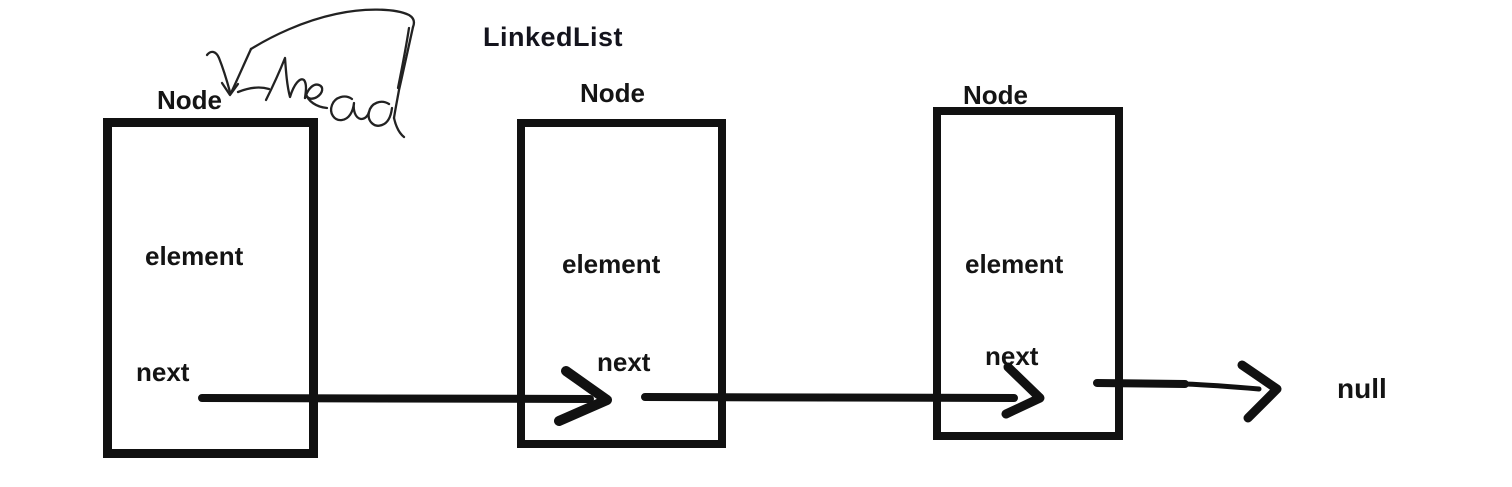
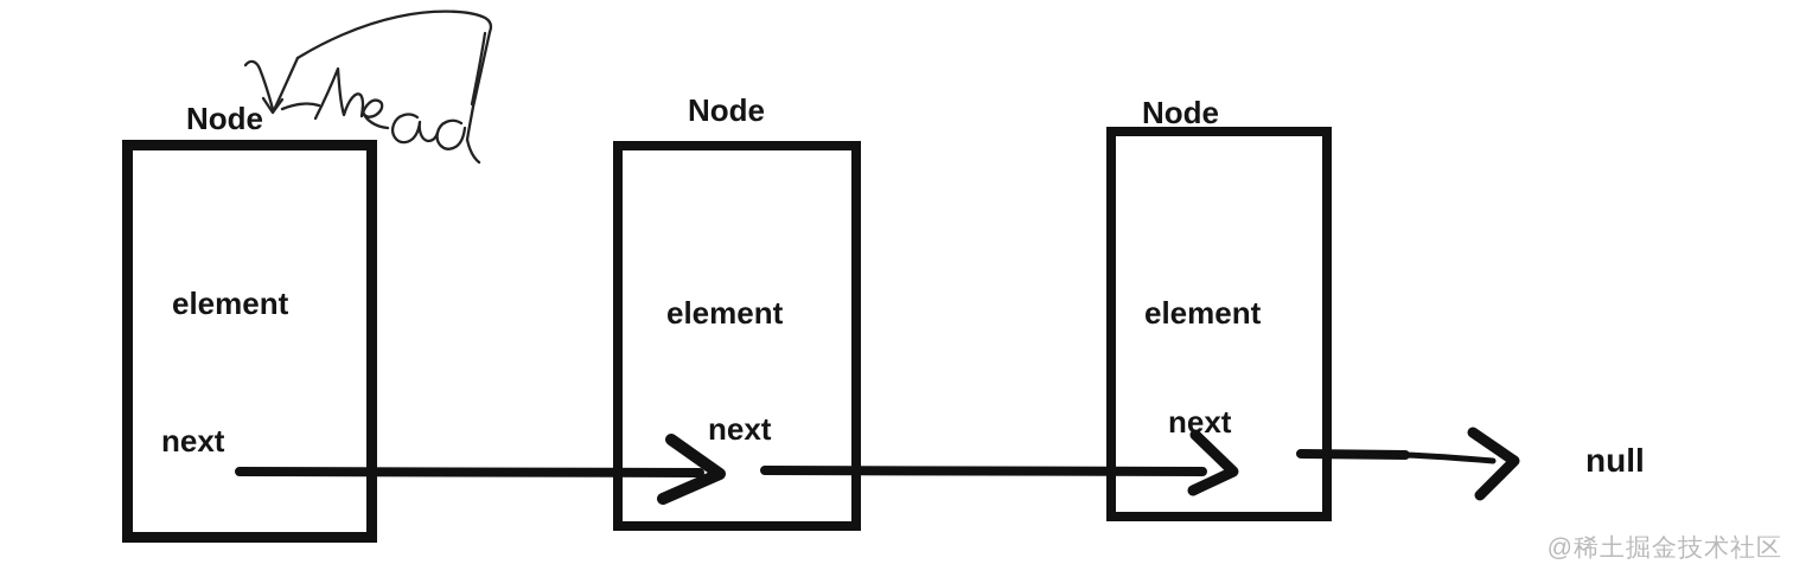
- LinkedList
  Node
  element
  next
  Node
  element
  next
  Node
  element
  next
  null
+ @稀土掘金技术社区
